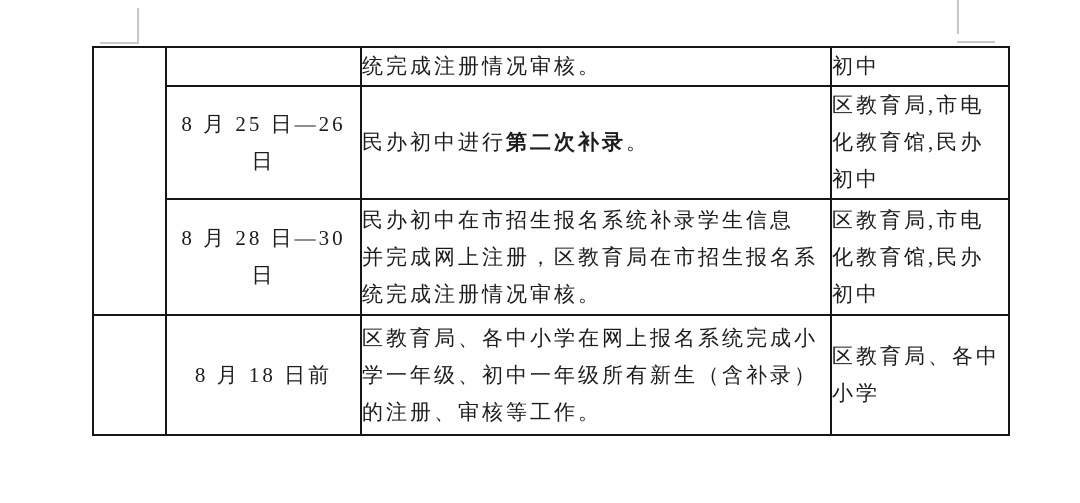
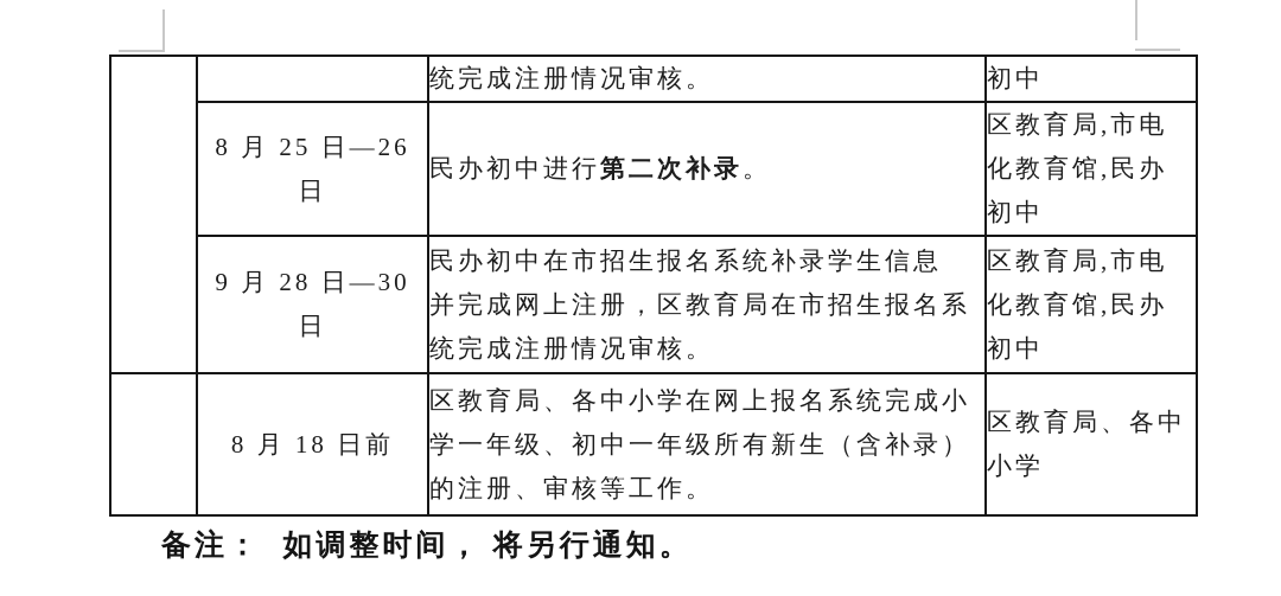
  		统完成注册情况审核。	初中
  8 月 25 日—26 日	民办初中进行第二次补录。	区教育局,市电 化教育馆,民办 初中
- 8 月 28 日—30 日	民办初中在市招生报名系统补录学生信息 并完成网上注册，区教育局在市招生报名系 统完成注册情况审核。	区教育局,市电 化教育馆,民办 初中
+ 9 月 28 日—30 日	民办初中在市招生报名系统补录学生信息 并完成网上注册，区教育局在市招生报名系 统完成注册情况审核。	区教育局,市电 化教育馆,民办 初中
  	8 月 18 日前	区教育局、各中小学在网上报名系统完成小 学一年级、初中一年级所有新生（含补录） 的注册、审核等工作。	区教育局、各中 小学
+ 备注： 如调整时间， 将另行通知。
